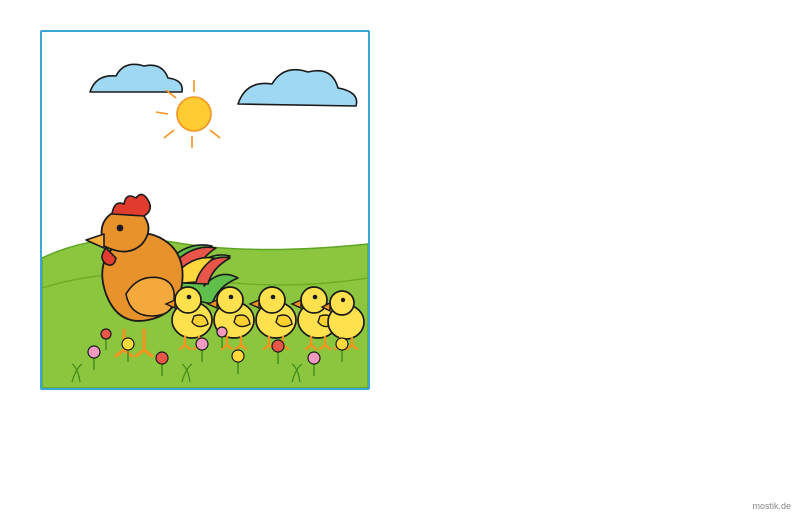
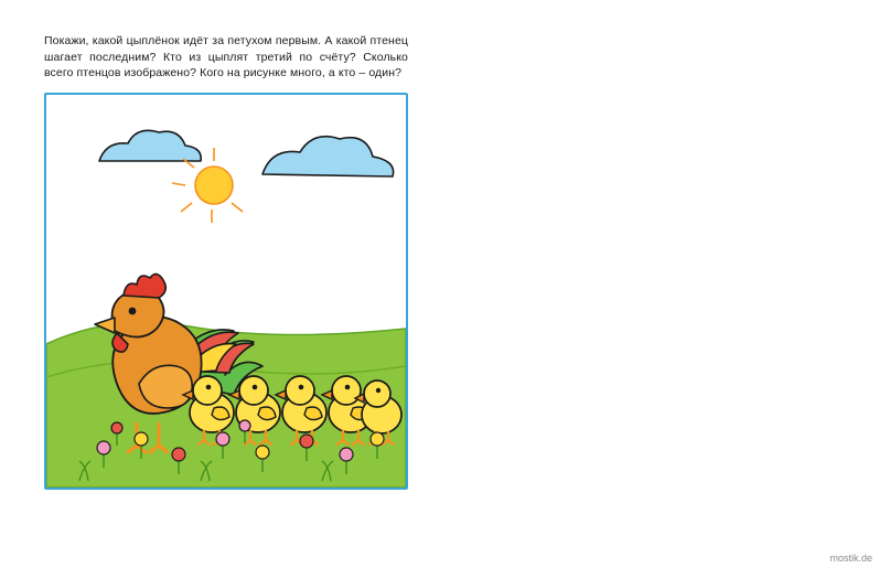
+ Покажи, какой цыплёнок идёт за петухом первым. А какой птенец шагает последним? Кто из цыплят третий по счёту? Сколько всего птенцов изображено? Кого на рисунке много, а кто – один?
  mostik.de
